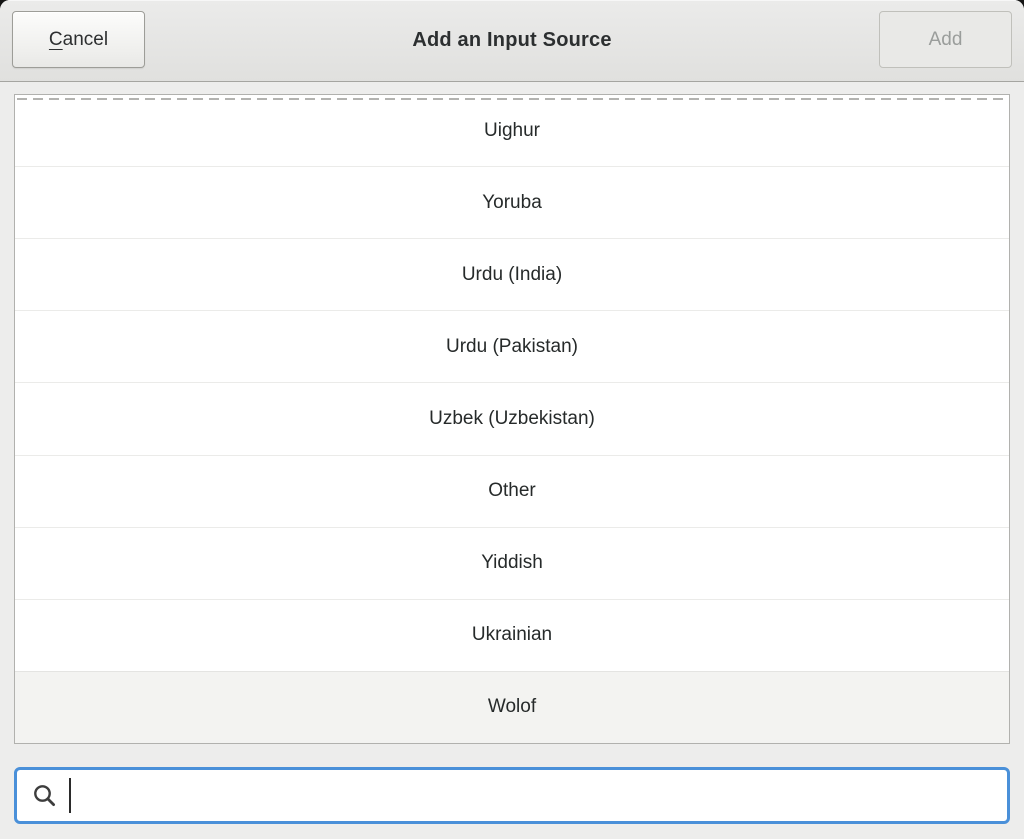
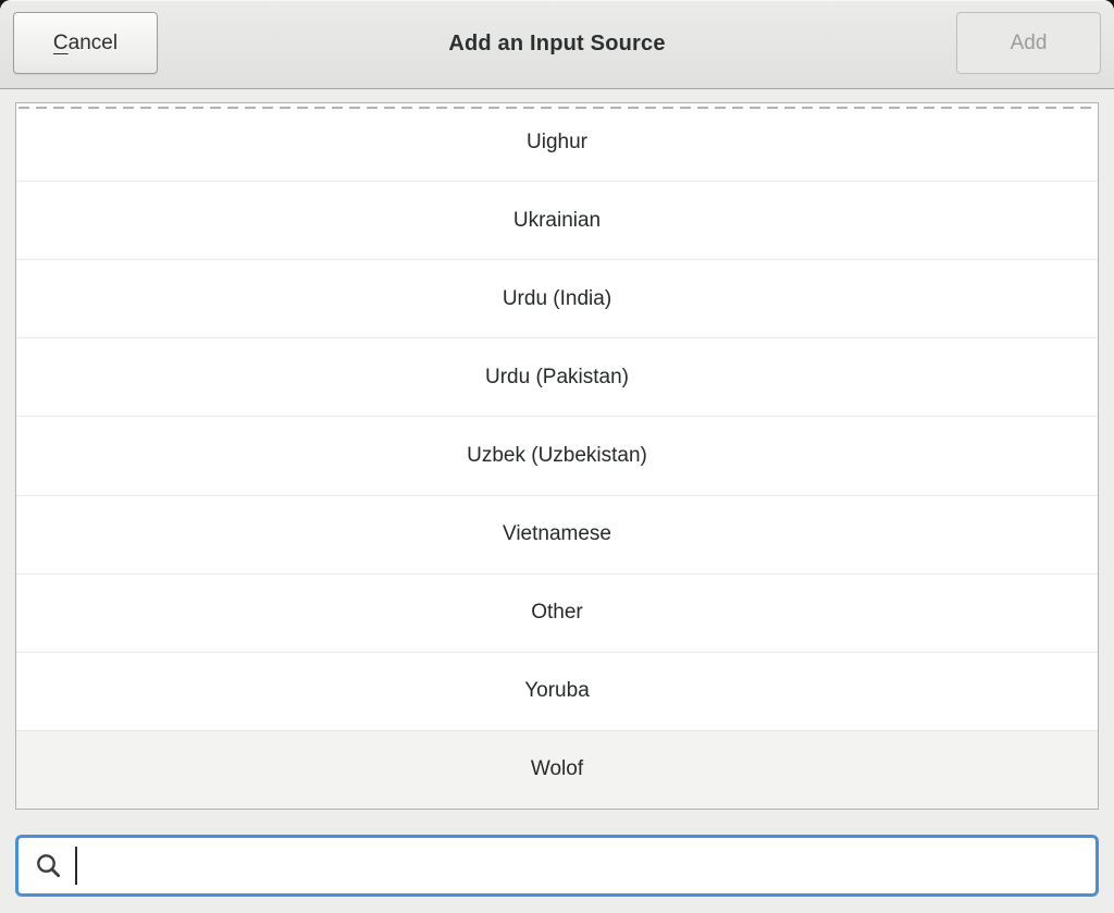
  Add an Input Source
  Cancel
  Add
  Uighur
- Yoruba
+ Ukrainian
  Urdu (India)
  Urdu (Pakistan)
  Uzbek (Uzbekistan)
+ Vietnamese
  Other
- Yiddish
- Ukrainian
+ Yoruba
  Wolof
